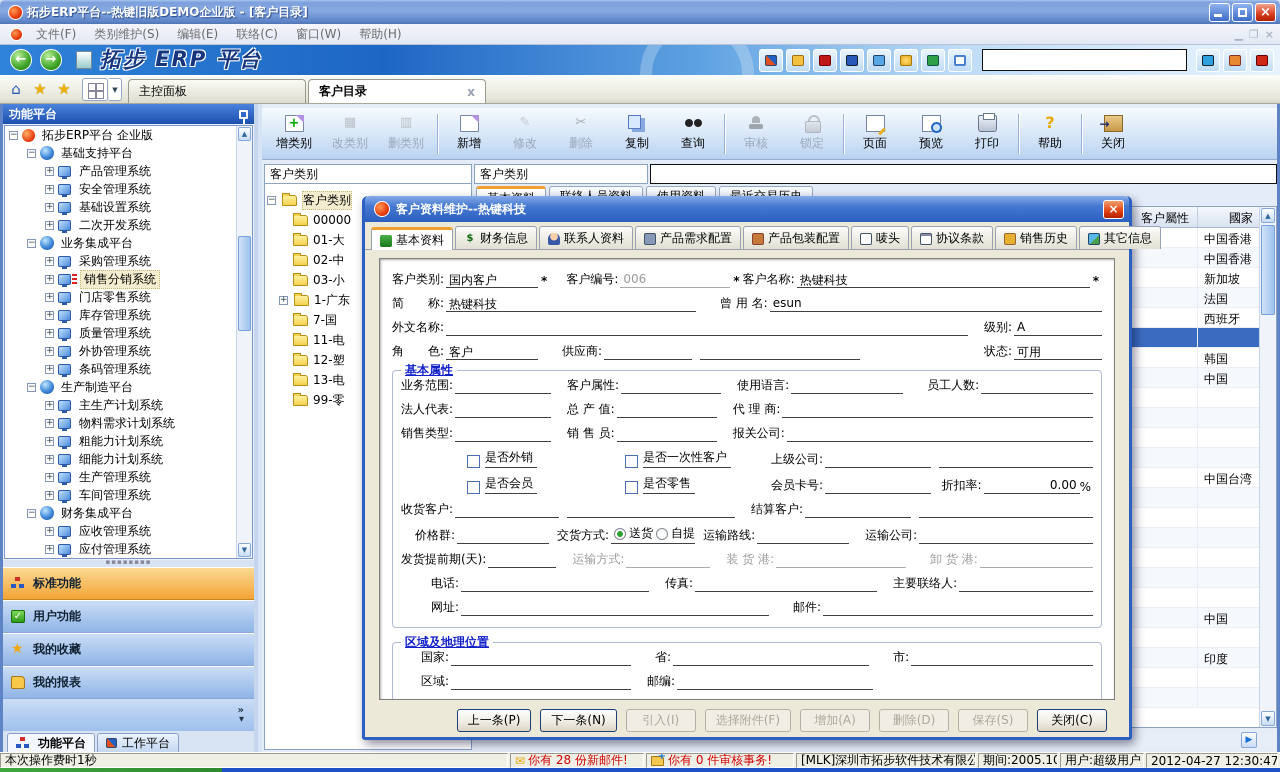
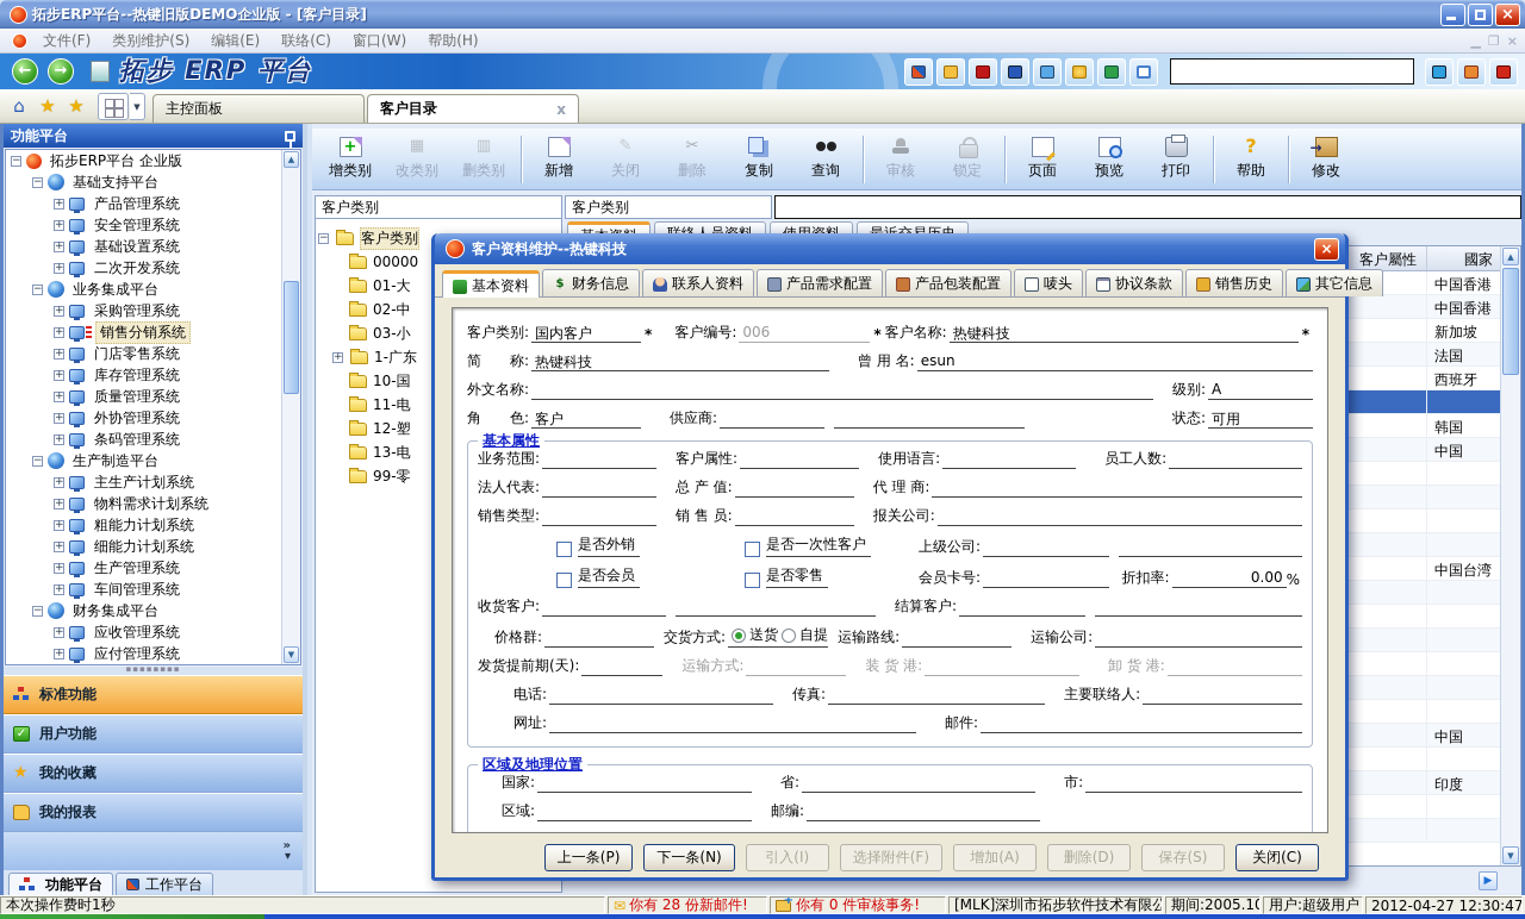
  拓步ERP平台--热键旧版DEMO企业版 - [客户目录]
  ×
  文件(F)
  类别维护(S)
  编辑(E)
  联络(C)
  窗口(W)
  帮助(H)
  ▁
  ❐
  ×
  ←
  →
  拓步 ERP 平台
  ⌂
  ★
  ★
  ▼
  主控面板
  客户目录
  x
  功能平台
  −
  拓步ERP平台 企业版
  −
  基础支持平台
  +
  产品管理系统
  +
  安全管理系统
  +
  基础设置系统
  +
  二次开发系统
  −
  业务集成平台
  +
  采购管理系统
  +
  销售分销系统
  +
  门店零售系统
  +
  库存管理系统
  +
  质量管理系统
  +
  外协管理系统
  +
  条码管理系统
  −
  生产制造平台
  +
  主生产计划系统
  +
  物料需求计划系统
  +
  粗能力计划系统
  +
  细能力计划系统
  +
  生产管理系统
  +
  车间管理系统
  −
  财务集成平台
  +
  应收管理系统
  +
  应付管理系统
  ▲
  ▼
  ▪▪▪▪▪▪▪▪
  标准功能
  ✓
  用户功能
  ★
  我的收藏
  我的报表
  »
  ▾
  功能平台
  工作平台
  +
  增类别
  ▦
  改类别
  ▥
  删类别
  新增
  ✎
- 修改
+ 关闭
  ✂
  删除
  复制
  查询
  审核
  锁定
  页面
  预览
  打印
  ?
  帮助
- 关闭
+ 修改
  客户类别
  −
  客户类别
  00000
  01-大
  02-中
  03-小
  +
  1-广东
- 7-国
+ 10-国
  11-电
  12-塑
  13-电
  99-零
  客户类别
  客户屬性
  國家
  中国香港
  中国香港
  新加坡
  法国
  西班牙
  韩国
  中国
  中国台湾
  中国
  印度
  ▲
  ▼
  ▶
  客户资料维护--热键科技
  ×
  基本资料
  $
  财务信息
  联系人资料
  产品需求配置
  产品包装配置
  唛头
  协议条款
  销售历史
  其它信息
  客户类别:
  国内客户
  *
  客户编号:
  006
  *
  客户名称:
  热键科技
  *
  简 称:
  热键科技
  曾 用 名:
  esun
  外文名称:
  级别:
  A
  角 色:
  客户
  供应商:
  状态:
  可用
  基本属性
  业务范围:
  客户属性:
  使用语言:
  员工人数:
  法人代表:
  总 产 值:
  代 理 商:
  销售类型:
  销 售 员:
  报关公司:
  是否外销
  是否一次性客户
  上级公司:
  是否会员
  是否零售
  会员卡号:
  折扣率:
  0.00
  %
  收货客户:
  结算客户:
  价格群:
  交货方式:
  送货
  自提
  运输路线:
  运输公司:
  发货提前期(天):
  运输方式:
  装 货 港:
  卸 货 港:
  电话:
  传真:
  主要联络人:
  网址:
  邮件:
  区域及地理位置
  国家:
  省:
  市:
  区域:
  邮编:
  上一条(P)
  下一条(N)
  引入(I)
  选择附件(F)
  增加(A)
  删除(D)
  保存(S)
  关闭(C)
  本次操作费时1秒
  ✉
  你有 28 份新邮件!
  你有 0 件审核事务!
  [MLK]深圳市拓步软件技术有限公
  期间:2005.10
  用户:超级用户
  2012-04-27 12:30:47
